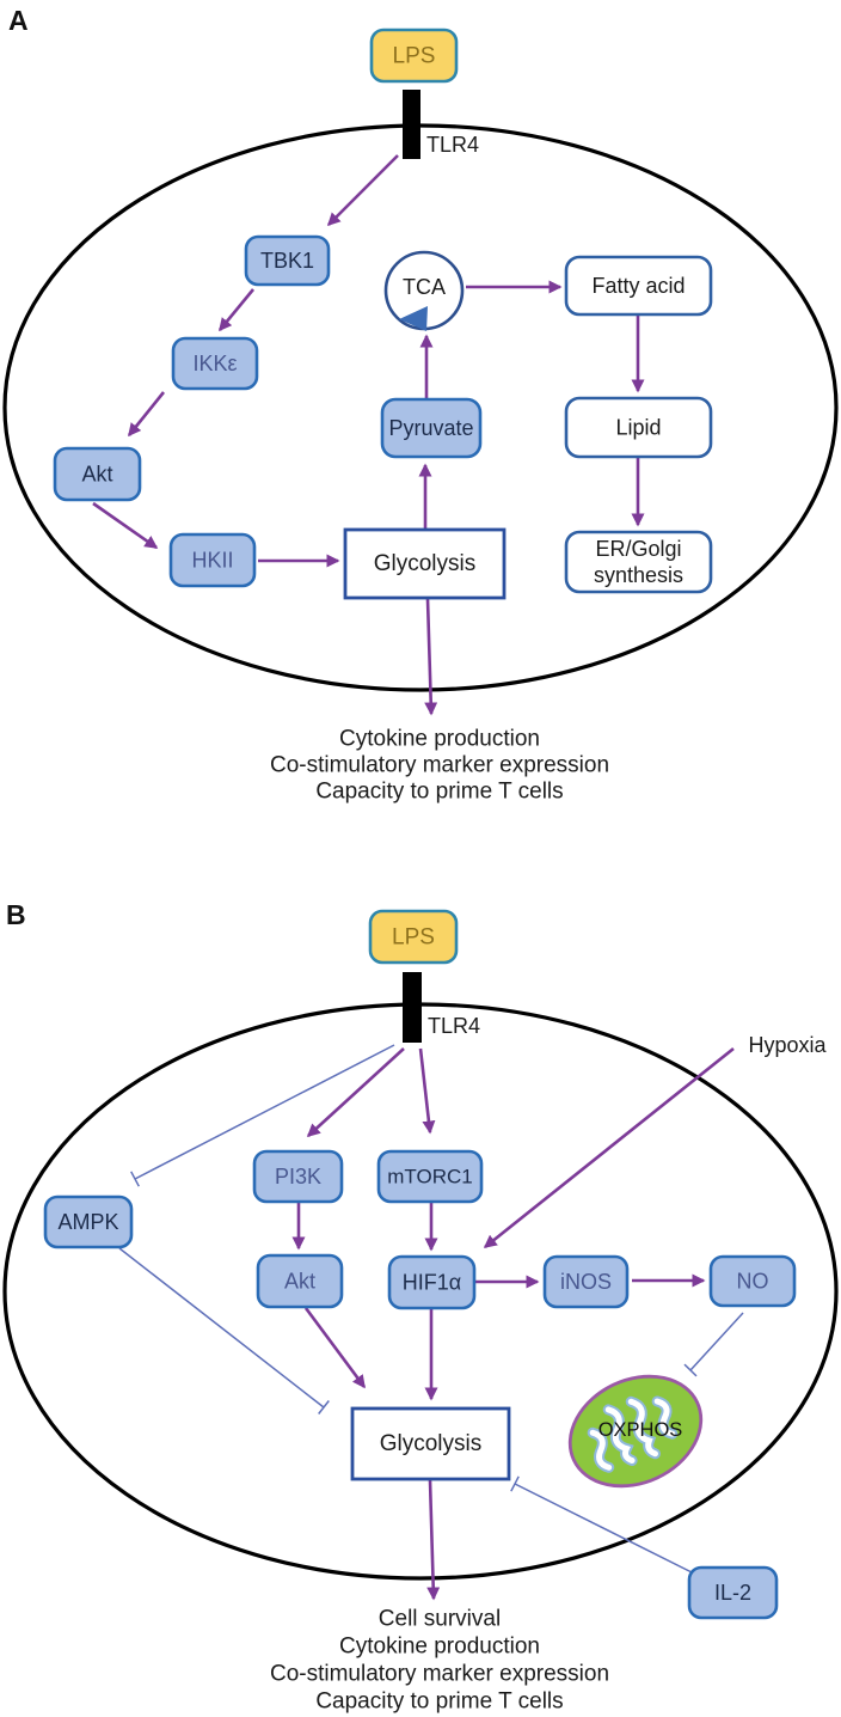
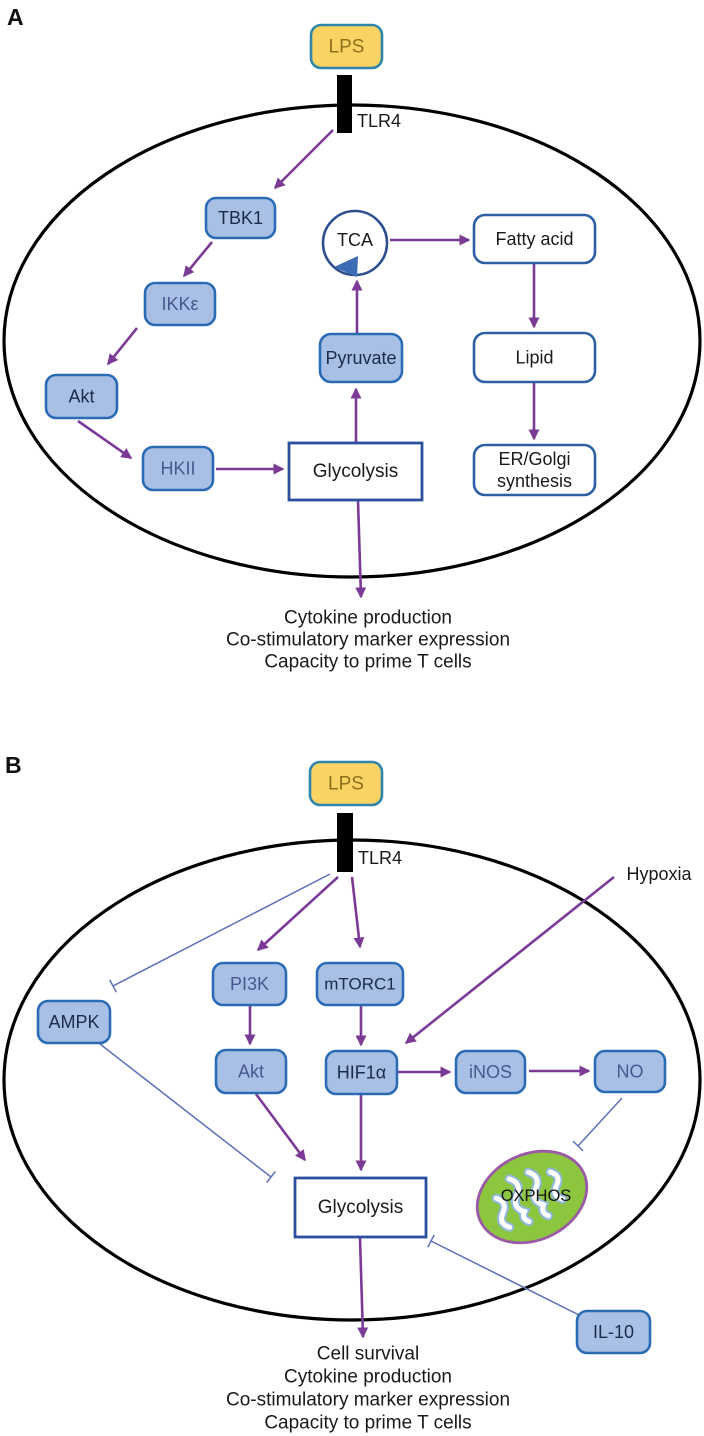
  A
  LPS
  TLR4
  TBK1
  IKKε
  Akt
  HKII
  Glycolysis
  Pyruvate
  TCA
  Fatty acid
  Lipid
  ER/Golgi
  synthesis
  Cytokine production
  Co-stimulatory marker expression
  Capacity to prime T cells
  B
  LPS
  TLR4
  Hypoxia
  PI3K
  mTORC1
  AMPK
  Akt
  HIF1α
  iNOS
  NO
  Glycolysis
  OXPHOS
- IL-2
+ IL-10
  Cell survival
  Cytokine production
  Co-stimulatory marker expression
  Capacity to prime T cells
